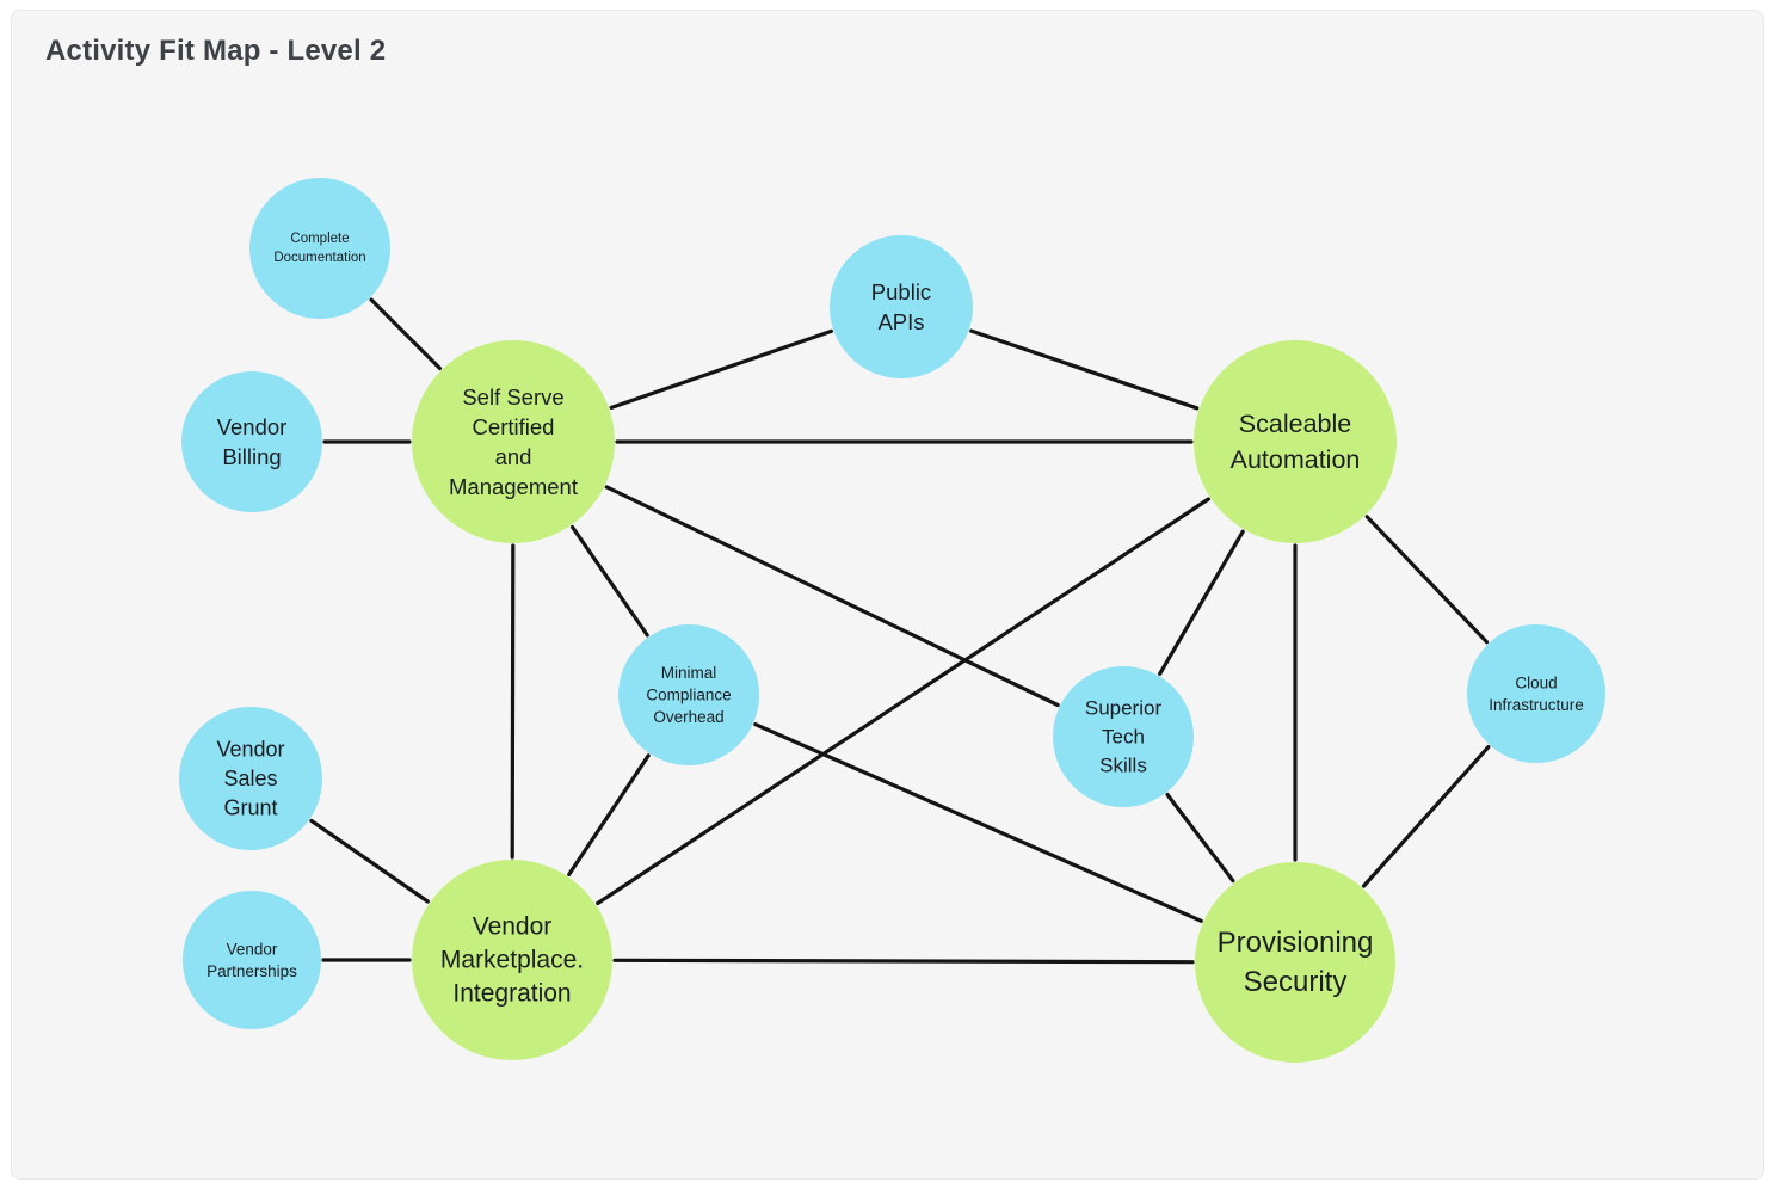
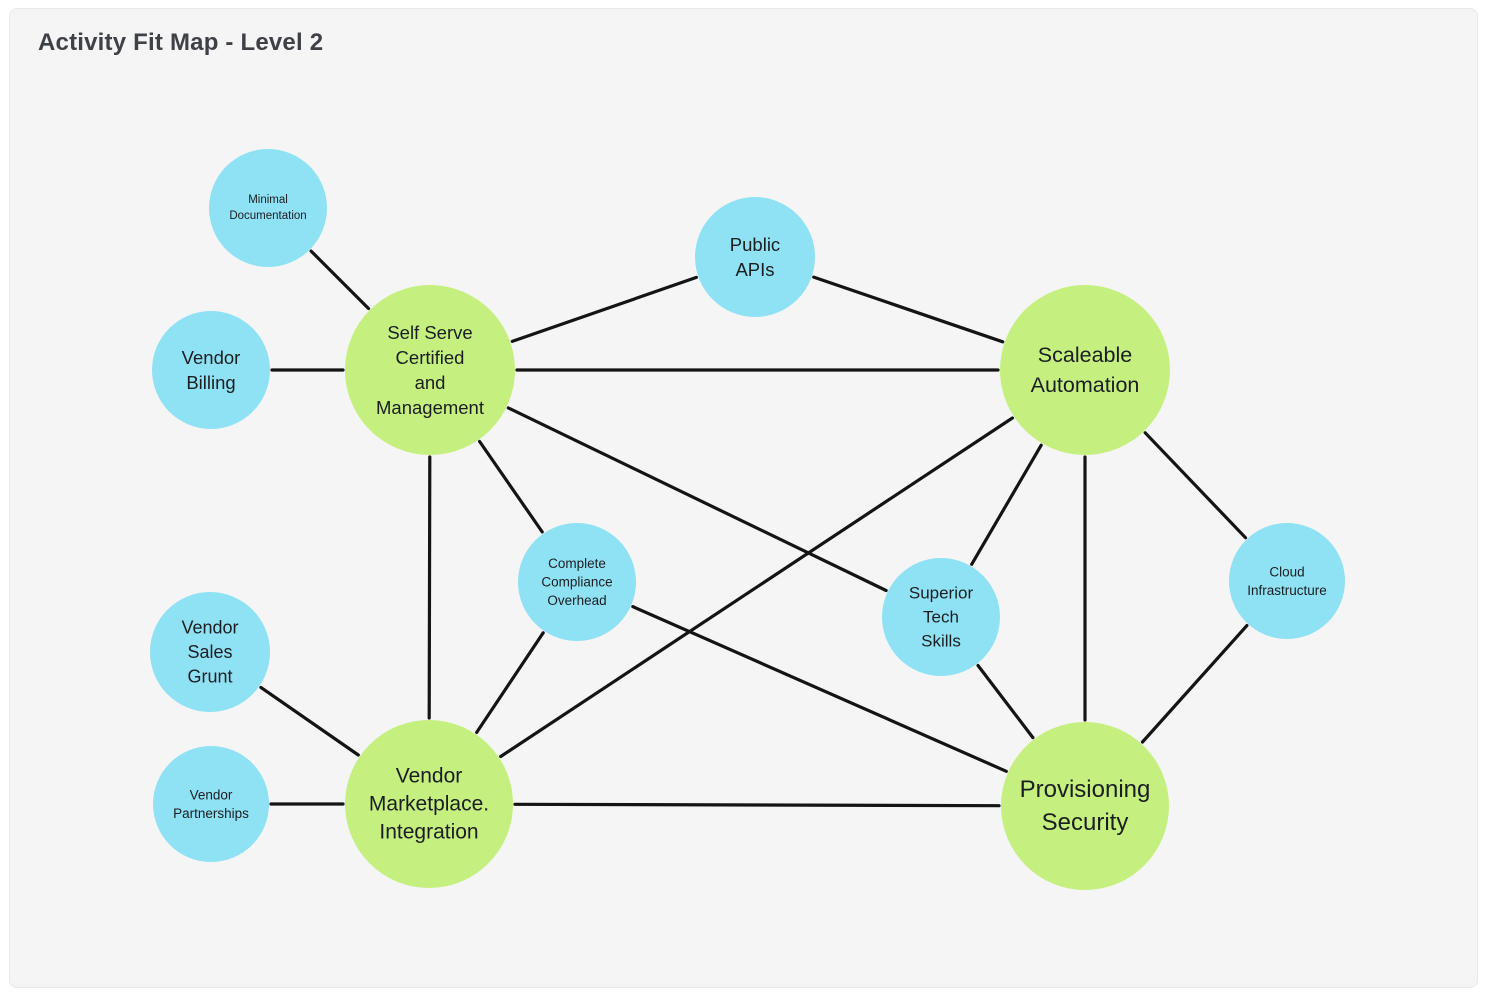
  Activity Fit Map - Level 2
- Complete Documentation
+ Minimal Documentation
  Vendor Billing
  Public APIs
  Self Serve Certified and Management
  Scaleable Automation
- Minimal Compliance Overhead
+ Complete Compliance Overhead
  Superior Tech Skills
  Cloud Infrastructure
  Vendor Sales Grunt
  Vendor Partnerships
  Vendor Marketplace. Integration
  Provisioning Security
